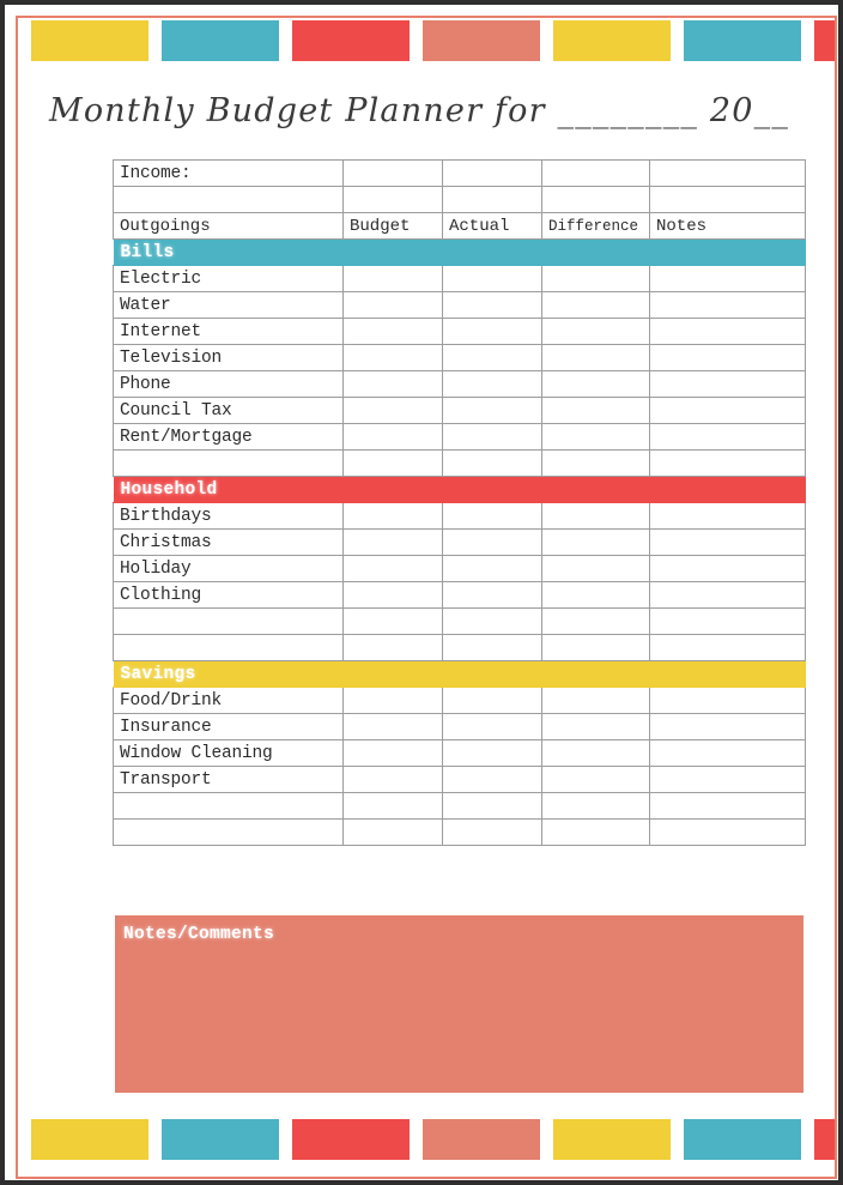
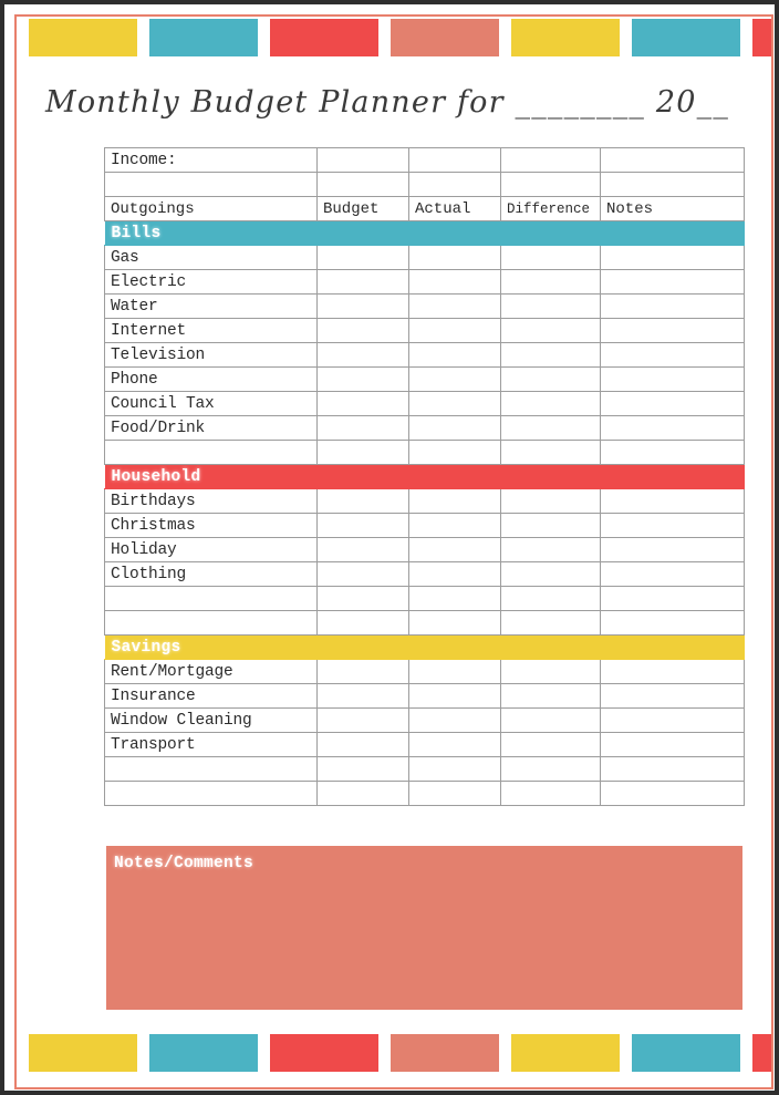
  Monthly Budget Planner for ________ 20__
  Income:
  Outgoings	Budget	Actual	Difference	Notes
  Bills
+ Gas
  Electric
  Water
  Internet
  Television
  Phone
  Council Tax
- Rent/Mortgage
+ Food/Drink
  Household
  Birthdays
  Christmas
  Holiday
  Clothing
  Savings
- Food/Drink
+ Rent/Mortgage
  Insurance
  Window Cleaning
  Transport
  Notes/Comments
